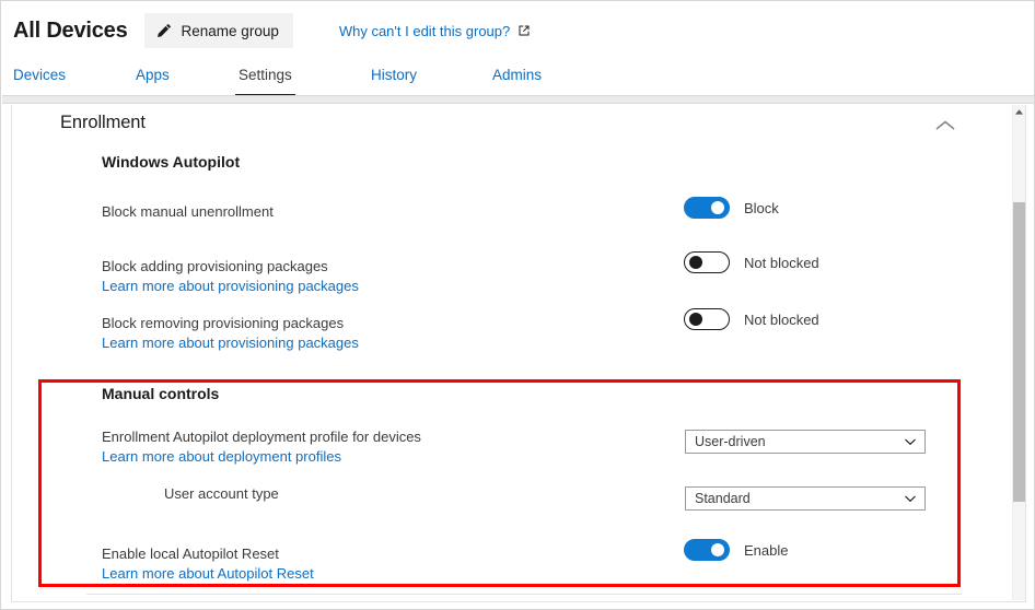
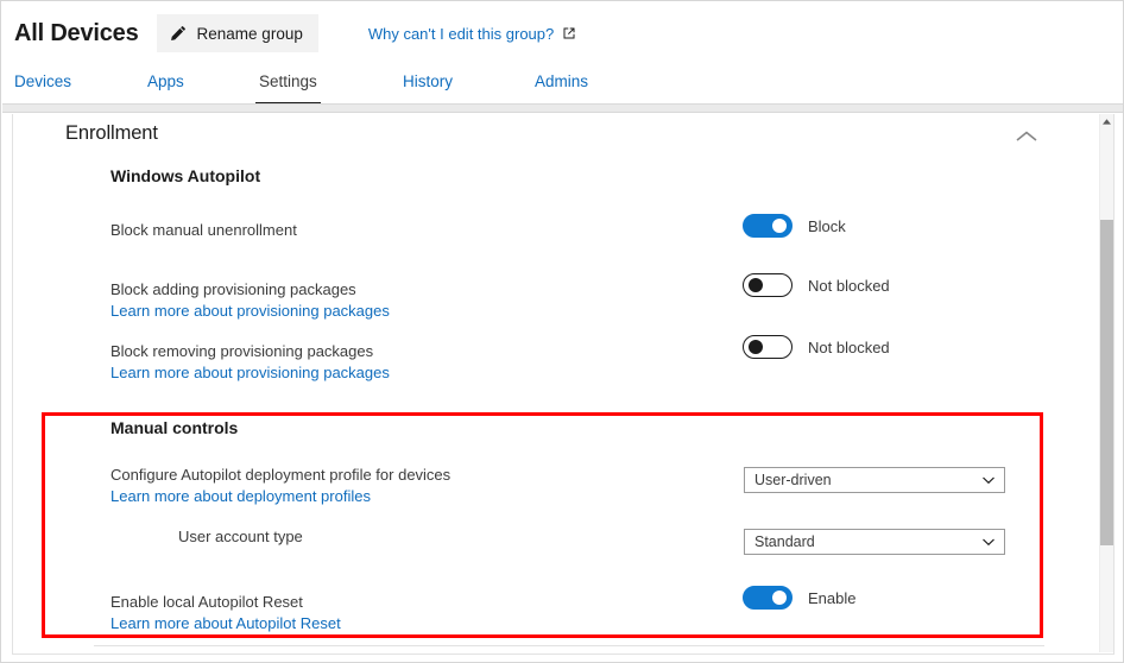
  All Devices
  Rename group
  Why can't I edit this group?
  Devices
  Apps
  Settings
  History
  Admins
  Enrollment
  Windows Autopilot
  Block manual unenrollment
  Block
  Block adding provisioning packages
  Learn more about provisioning packages
  Not blocked
  Block removing provisioning packages
  Learn more about provisioning packages
  Not blocked
  Manual controls
- Enrollment Autopilot deployment profile for devices
+ Configure Autopilot deployment profile for devices
  Learn more about deployment profiles
  User-driven
  User account type
  Standard
  Enable local Autopilot Reset
  Learn more about Autopilot Reset
  Enable
